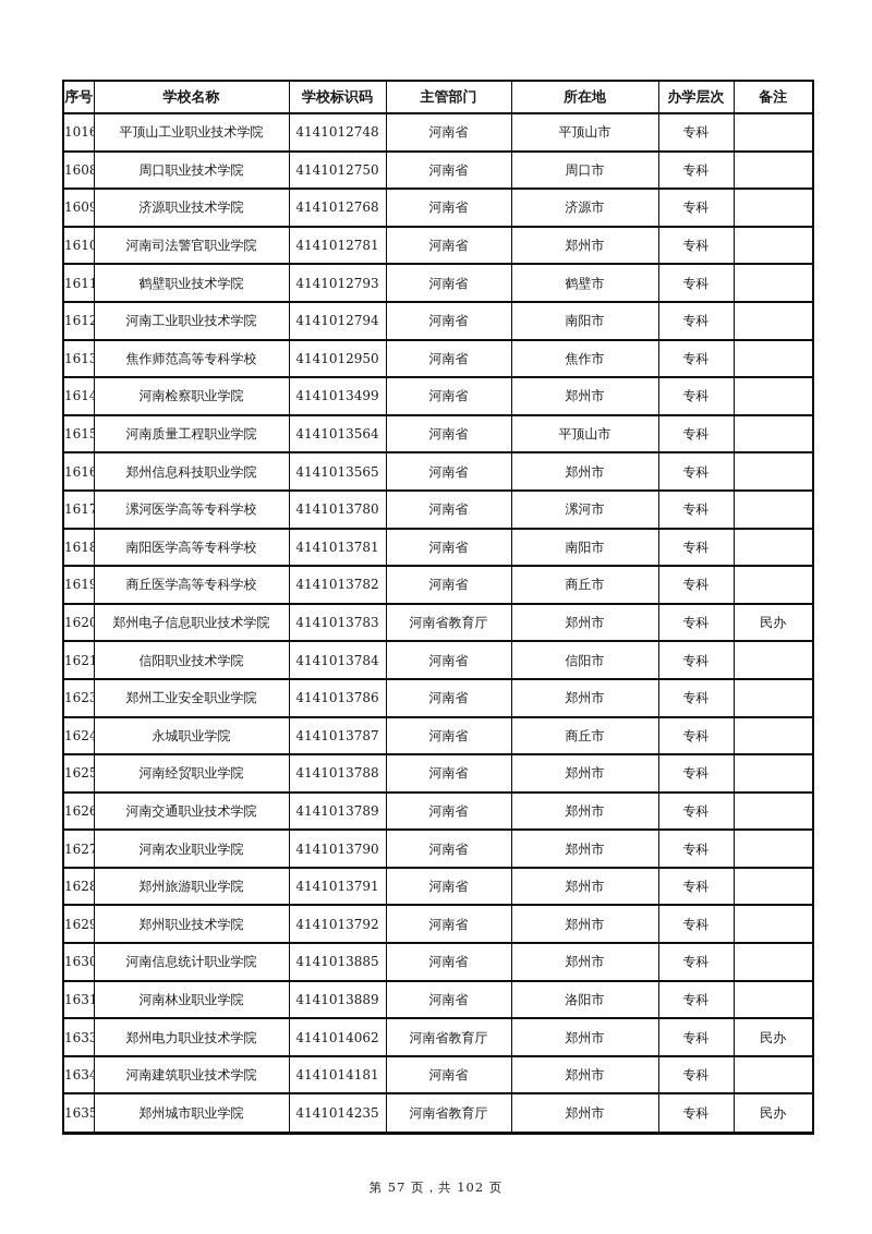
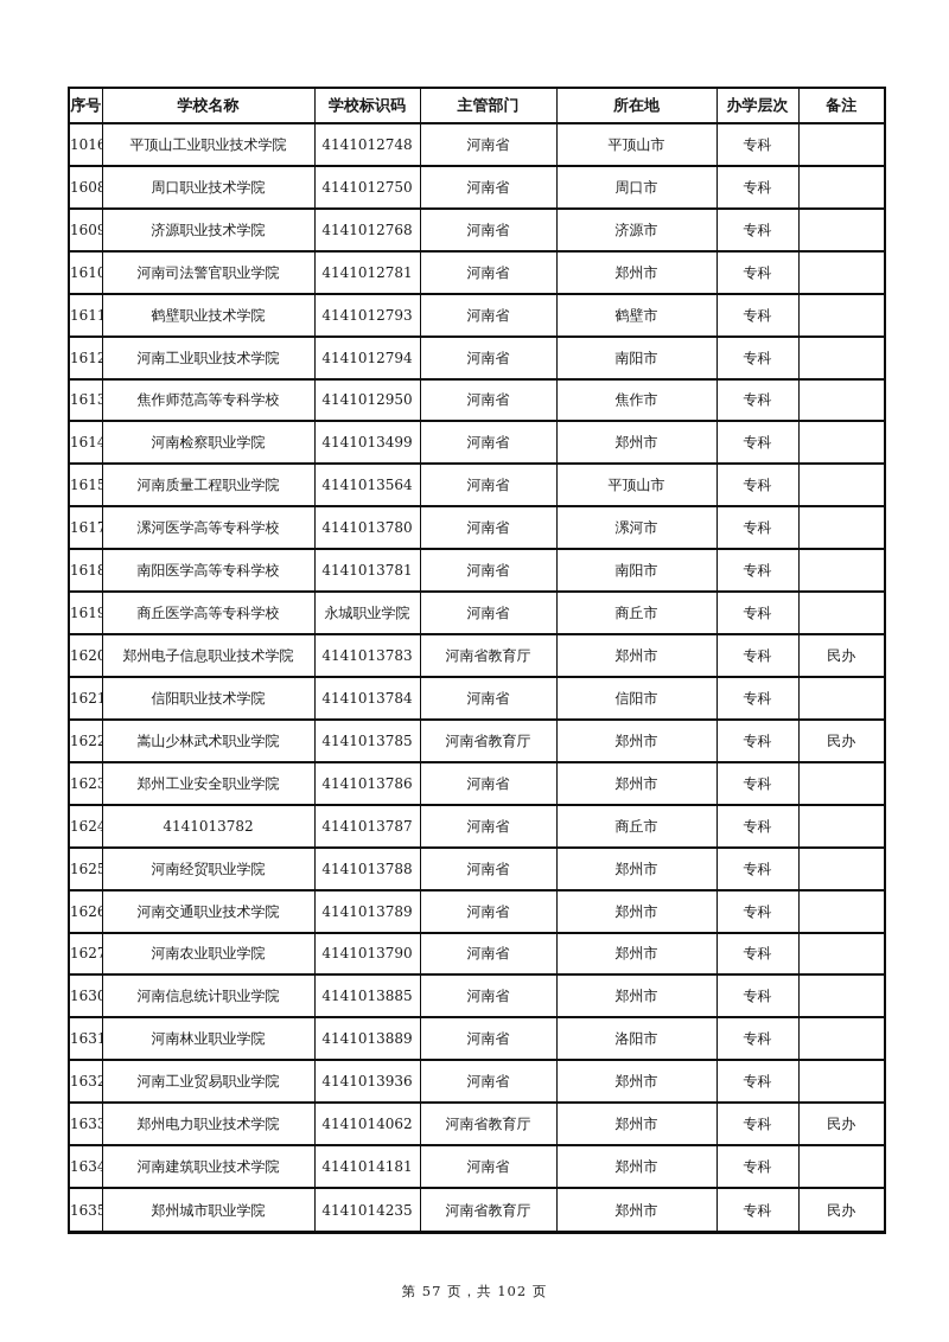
  序号	学校名称	学校标识码	主管部门	所在地	办学层次	备注
  1016	平顶山工业职业技术学院	4141012748	河南省	平顶山市	专科
  1608	周口职业技术学院	4141012750	河南省	周口市	专科
  1609	济源职业技术学院	4141012768	河南省	济源市	专科
  1610	河南司法警官职业学院	4141012781	河南省	郑州市	专科
  1611	鹤壁职业技术学院	4141012793	河南省	鹤壁市	专科
  1612	河南工业职业技术学院	4141012794	河南省	南阳市	专科
  1613	焦作师范高等专科学校	4141012950	河南省	焦作市	专科
  1614	河南检察职业学院	4141013499	河南省	郑州市	专科
  1615	河南质量工程职业学院	4141013564	河南省	平顶山市	专科
- 1616	郑州信息科技职业学院	4141013565	河南省	郑州市	专科
  1617	漯河医学高等专科学校	4141013780	河南省	漯河市	专科
  1618	南阳医学高等专科学校	4141013781	河南省	南阳市	专科
- 1619	商丘医学高等专科学校	4141013782	河南省	商丘市	专科
+ 1619	商丘医学高等专科学校	永城职业学院	河南省	商丘市	专科
  1620	郑州电子信息职业技术学院	4141013783	河南省教育厅	郑州市	专科	民办
  1621	信阳职业技术学院	4141013784	河南省	信阳市	专科
+ 1622	嵩山少林武术职业学院	4141013785	河南省教育厅	郑州市	专科	民办
  1623	郑州工业安全职业学院	4141013786	河南省	郑州市	专科
- 1624	永城职业学院	4141013787	河南省	商丘市	专科
+ 1624	4141013782	4141013787	河南省	商丘市	专科
  1625	河南经贸职业学院	4141013788	河南省	郑州市	专科
  1626	河南交通职业技术学院	4141013789	河南省	郑州市	专科
  1627	河南农业职业学院	4141013790	河南省	郑州市	专科
- 1628	郑州旅游职业学院	4141013791	河南省	郑州市	专科
- 1629	郑州职业技术学院	4141013792	河南省	郑州市	专科
  1630	河南信息统计职业学院	4141013885	河南省	郑州市	专科
  1631	河南林业职业学院	4141013889	河南省	洛阳市	专科
+ 1632	河南工业贸易职业学院	4141013936	河南省	郑州市	专科
  1633	郑州电力职业技术学院	4141014062	河南省教育厅	郑州市	专科	民办
  1634	河南建筑职业技术学院	4141014181	河南省	郑州市	专科
  1635	郑州城市职业学院	4141014235	河南省教育厅	郑州市	专科	民办
  第 57 页，共 102 页
